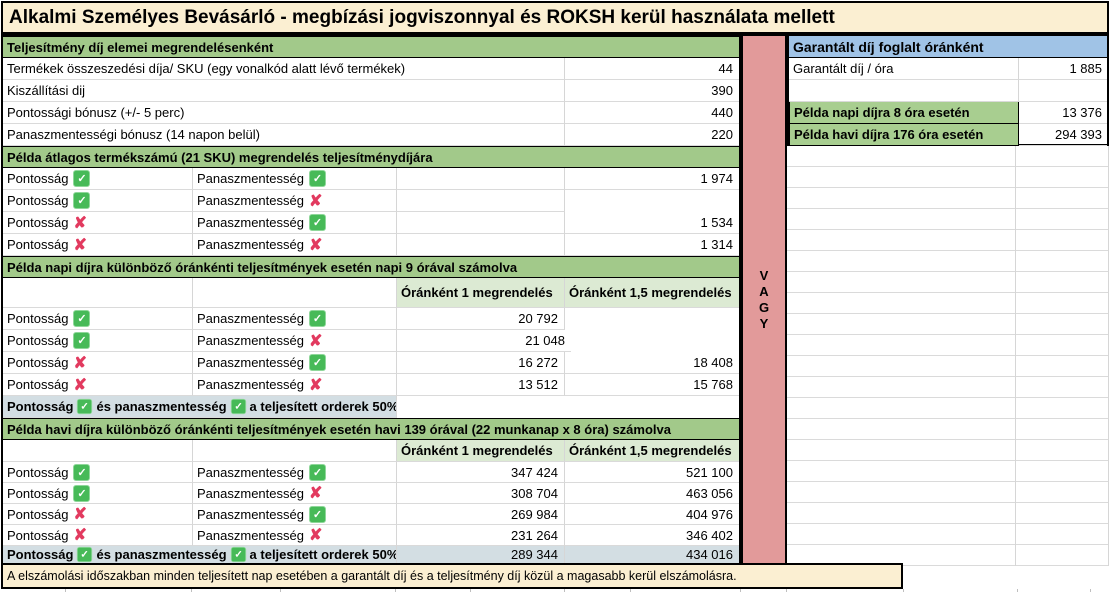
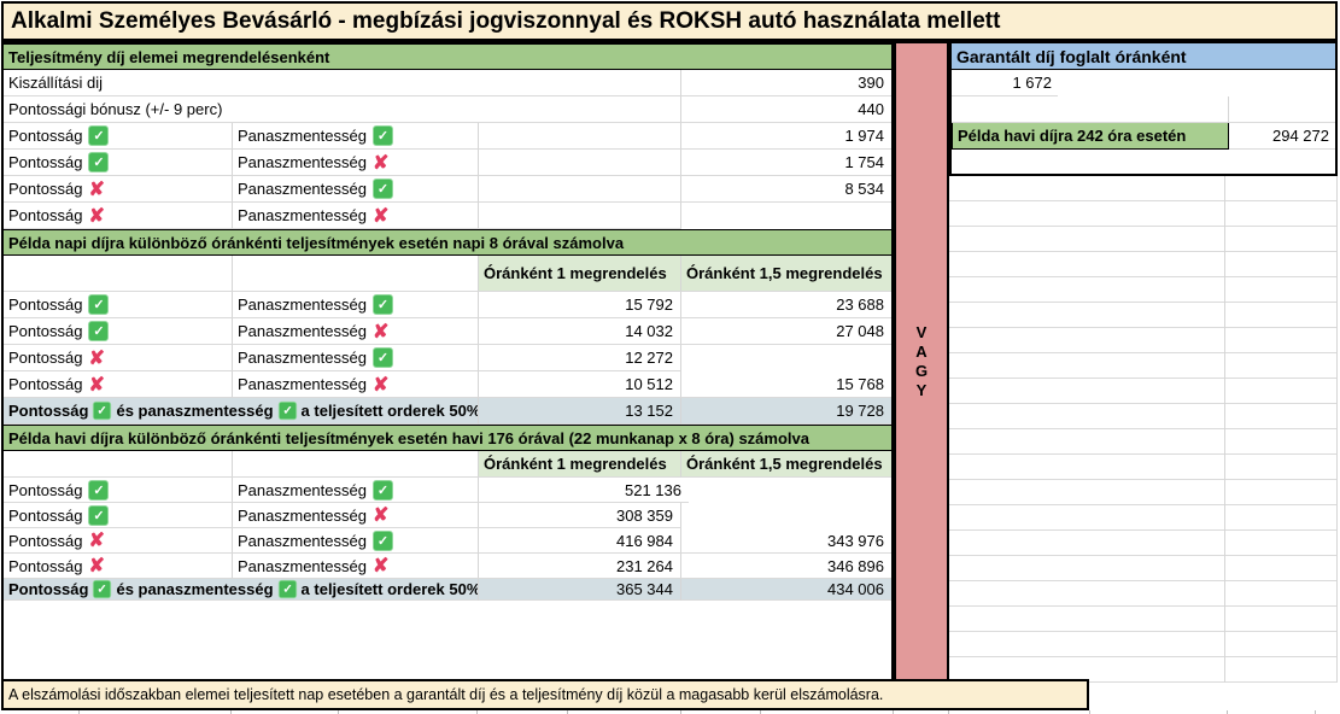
- Alkalmi Személyes Bevásárló - megbízási jogviszonnyal és ROKSH kerül használata mellett
+ Alkalmi Személyes Bevásárló - megbízási jogviszonnyal és ROKSH autó használata mellett
  Teljesítmény díj elemei megrendelésenként
- Termékek összeszedési díja/ SKU (egy vonalkód alatt lévő termékek)
- 44
  Kiszállítási dij
  390
- Pontossági bónusz (+/- 5 perc)
+ Pontossági bónusz (+/- 9 perc)
  440
- Panaszmentességi bónusz (14 napon belül)
- 220
- Példa átlagos termékszámú (21 SKU) megrendelés teljesítménydíjára
  Pontosság
  ✓
  Panaszmentesség
  ✓
  1 974
  Pontosság
  ✓
  Panaszmentesség
  ✘
+ 1 754
  Pontosság
  ✘
  Panaszmentesség
  ✓
- 1 534
+ 8 534
  Pontosság
  ✘
  Panaszmentesség
  ✘
- 1 314
- Példa napi díjra különböző óránkénti teljesítmények esetén napi 9 órával számolva
+ Példa napi díjra különböző óránkénti teljesítmények esetén napi 8 órával számolva
  Óránként 1 megrendelés
  Óránként 1,5 megrendelés
  Pontosság
  ✓
  Panaszmentesség
  ✓
- 20 792
+ 15 792
+ 23 688
  Pontosság
  ✓
  Panaszmentesség
  ✘
+ 14 032
- 21 048
+ 27 048
  Pontosság
  ✘
  Panaszmentesség
  ✓
- 16 272
+ 12 272
- 18 408
  Pontosság
  ✘
  Panaszmentesség
  ✘
- 13 512
+ 10 512
  15 768
  Pontosság
  ✓
  és panaszmentesség
  ✓
  a teljesített orderek 50%
+ 13 152
+ 19 728
- Példa havi díjra különböző óránkénti teljesítmények esetén havi 139 órával (22 munkanap x 8 óra) számolva
+ Példa havi díjra különböző óránkénti teljesítmények esetén havi 176 órával (22 munkanap x 8 óra) számolva
  Óránként 1 megrendelés
  Óránként 1,5 megrendelés
  Pontosság
  ✓
  Panaszmentesség
  ✓
- 347 424
- 521 100
+ 521 136
  Pontosság
  ✓
  Panaszmentesség
  ✘
- 308 704
+ 308 359
- 463 056
  Pontosság
  ✘
  Panaszmentesség
  ✓
- 269 984
+ 416 984
- 404 976
+ 343 976
  Pontosság
  ✘
  Panaszmentesség
  ✘
  231 264
- 346 402
+ 346 896
  Pontosság
  ✓
  és panaszmentesség
  ✓
  a teljesített orderek 50%
- 289 344
+ 365 344
- 434 016
+ 434 006
  V
  A
  G
  Y
  Garantált díj foglalt óránként
- Garantált díj / óra
- 1 885
+ 1 672
- Példa napi díjra 8 óra esetén
- 13 376
- Példa havi díjra 176 óra esetén
+ Példa havi díjra 242 óra esetén
- 294 393
+ 294 272
- A elszámolási időszakban minden teljesített nap esetében a garantált díj és a teljesítmény díj közül a magasabb kerül elszámolásra.
+ A elszámolási időszakban elemei teljesített nap esetében a garantált díj és a teljesítmény díj közül a magasabb kerül elszámolásra.
